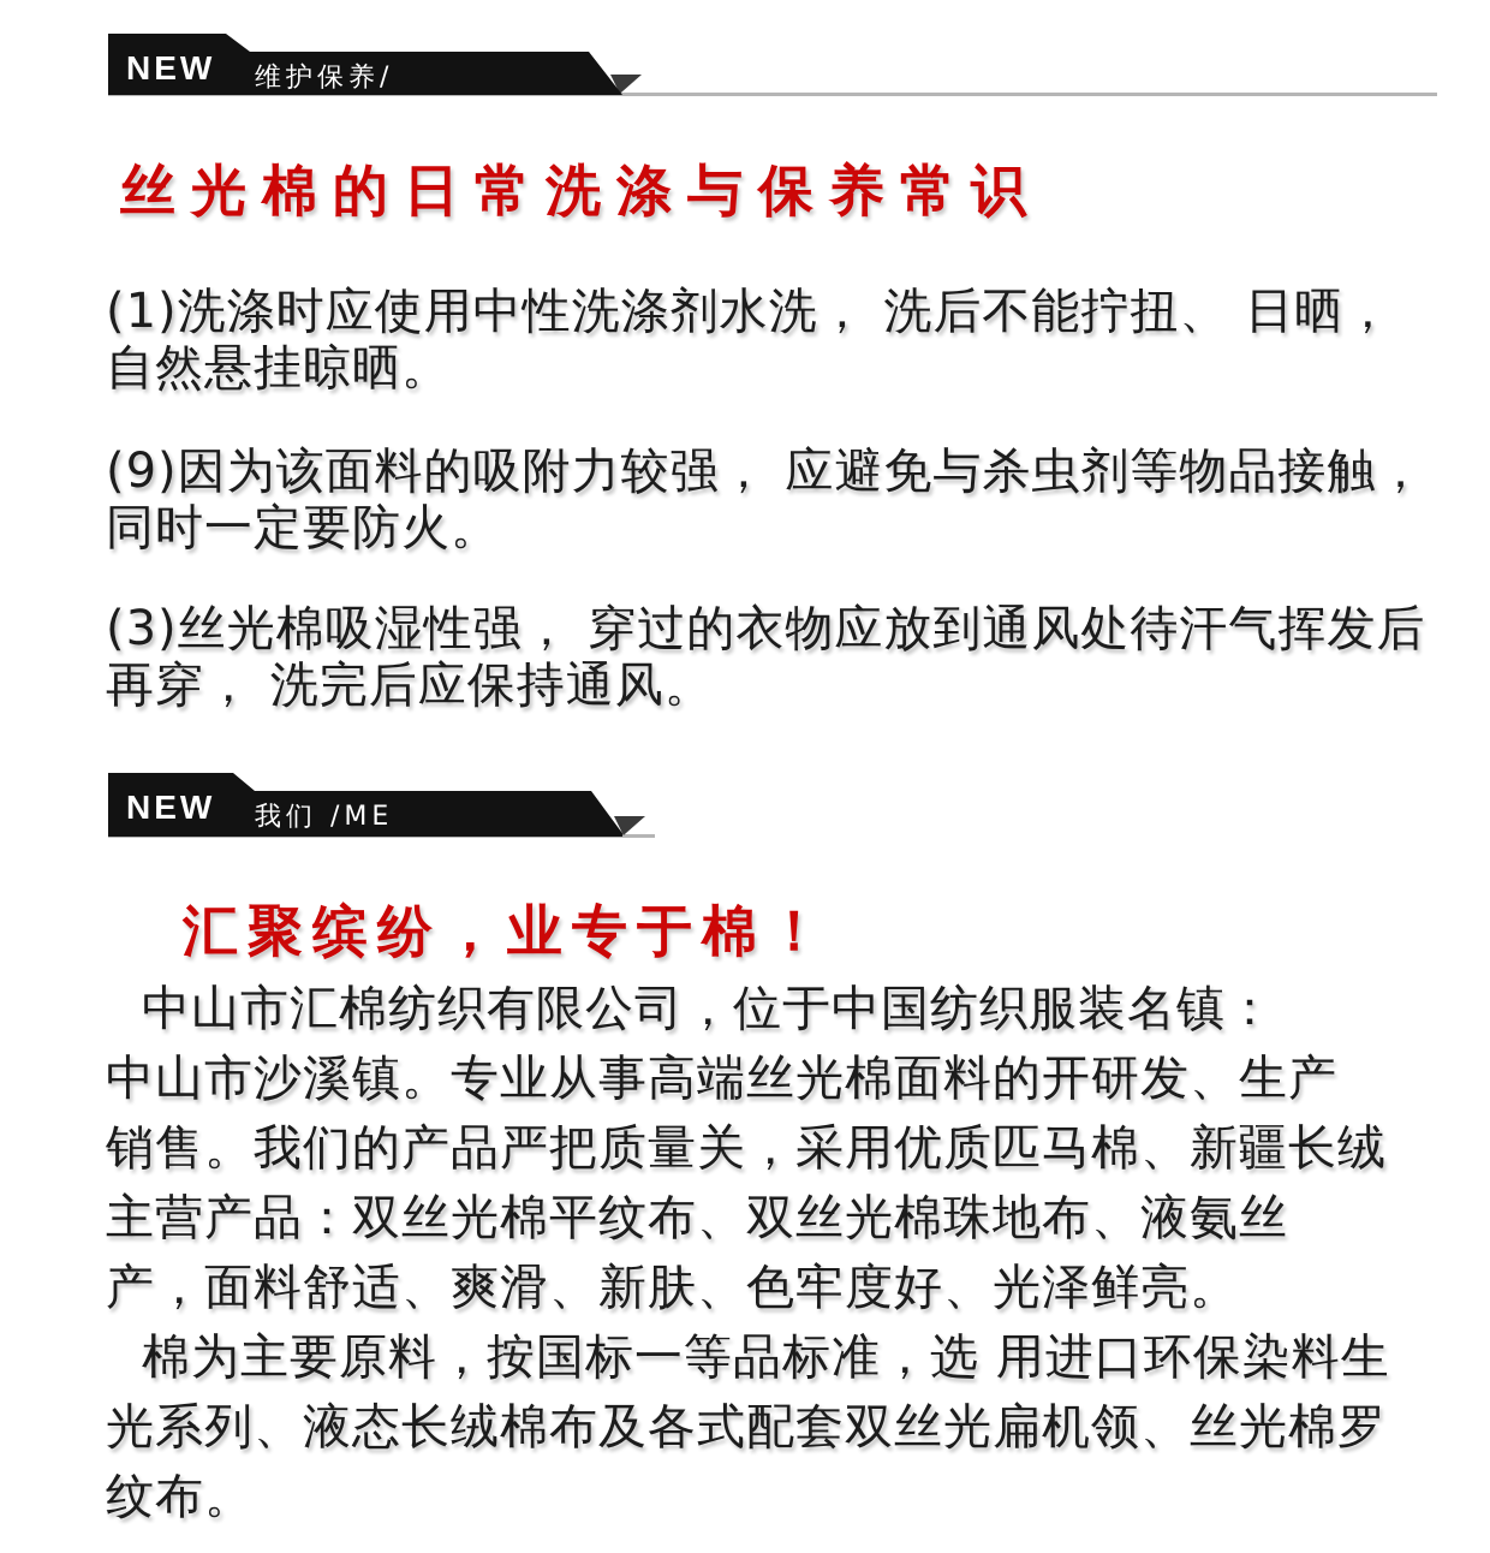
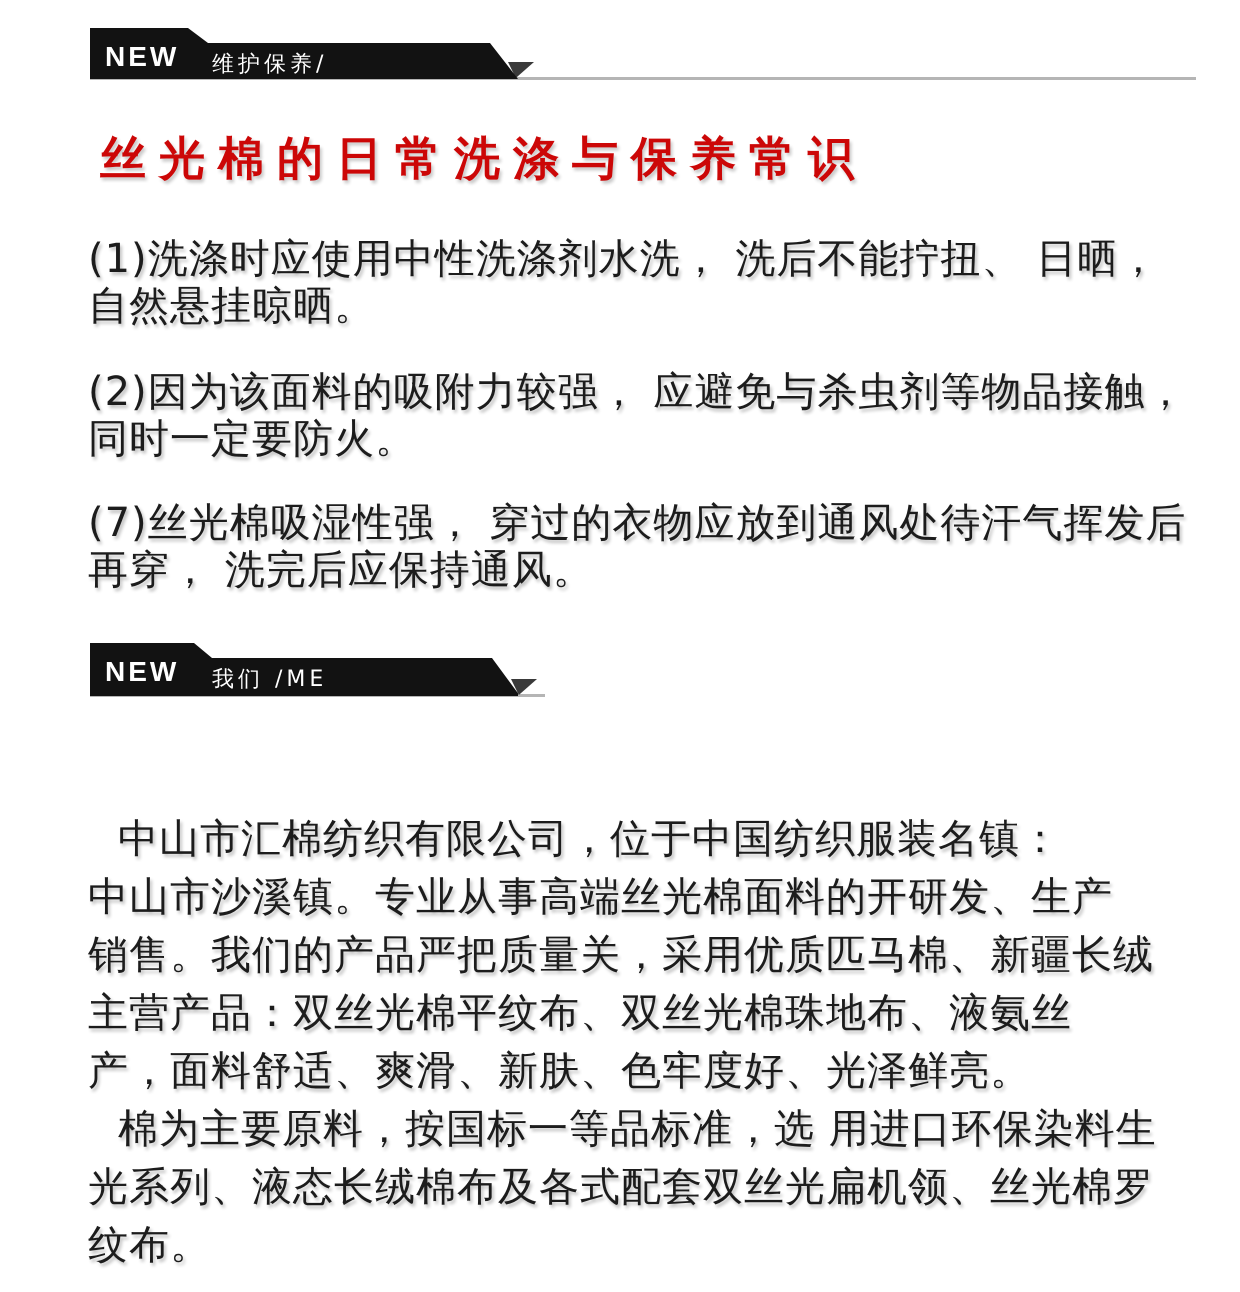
  NEW
  维护保养/
  丝光棉的日常洗涤与保养常识
  (1)洗涤时应使用中性洗涤剂水洗， 洗后不能拧扭、 日晒，
  自然悬挂晾晒。
- (9)因为该面料的吸附力较强， 应避免与杀虫剂等物品接触，
+ (2)因为该面料的吸附力较强， 应避免与杀虫剂等物品接触，
  同时一定要防火。
- (3)丝光棉吸湿性强， 穿过的衣物应放到通风处待汗气挥发后
+ (7)丝光棉吸湿性强， 穿过的衣物应放到通风处待汗气挥发后
  再穿， 洗完后应保持通风。
  NEW
  我们 /ME
- 汇聚缤纷，业专于棉！
  中山市汇棉纺织有限公司，位于中国纺织服装名镇：
  中山市沙溪镇。专业从事高端丝光棉面料的开研发、生产
  销售。我们的产品严把质量关，采用优质匹马棉、新疆长绒
  主营产品：双丝光棉平纹布、双丝光棉珠地布、液氨丝
  产，面料舒适、爽滑、新肤、色牢度好、光泽鲜亮。
  棉为主要原料，按国标一等品标准，选 用进口环保染料生
  光系列、液态长绒棉布及各式配套双丝光扁机领、丝光棉罗
  纹布。
